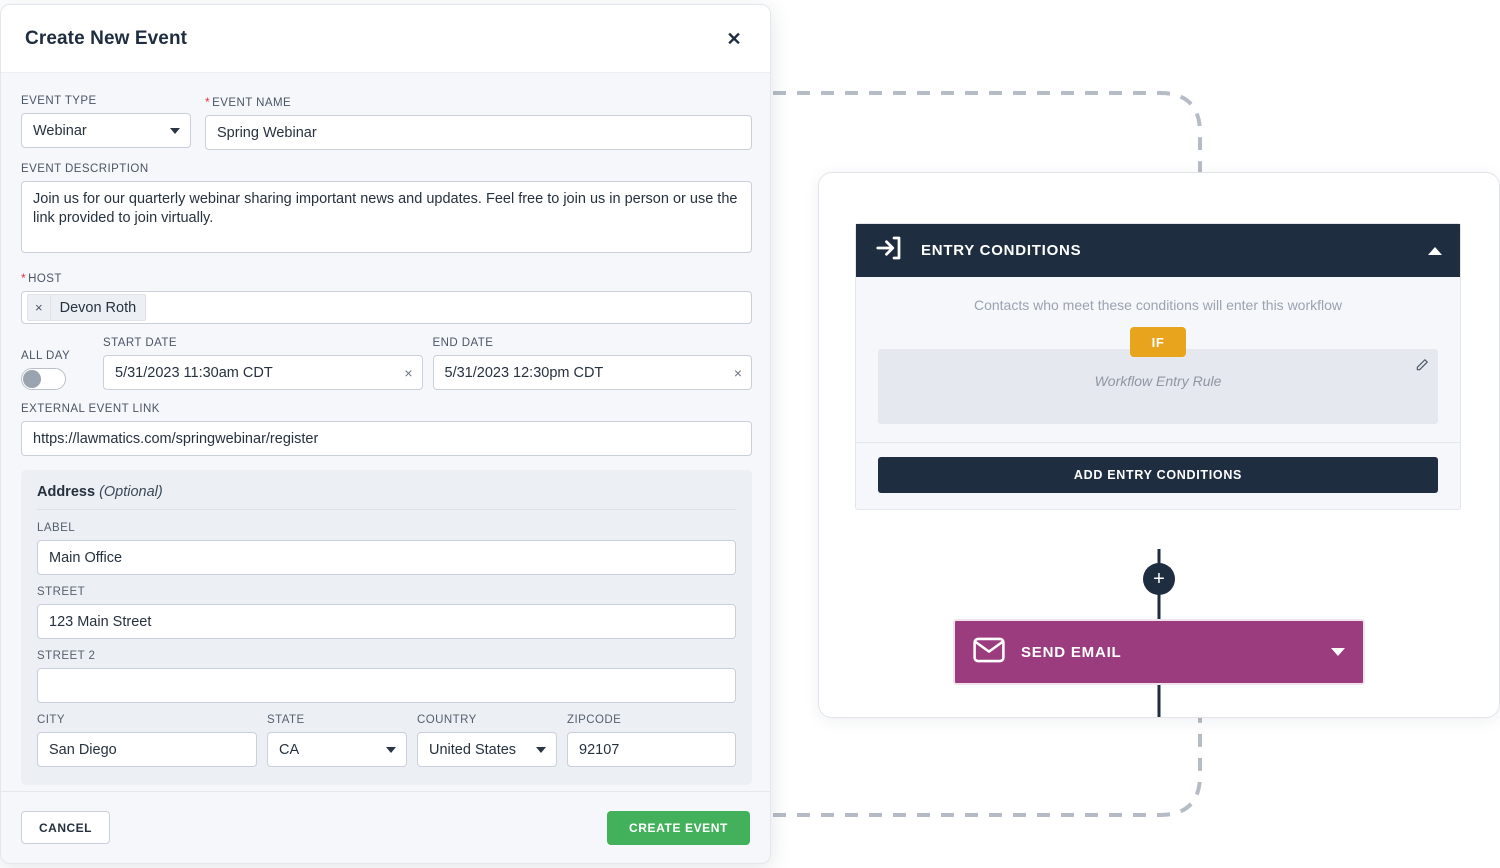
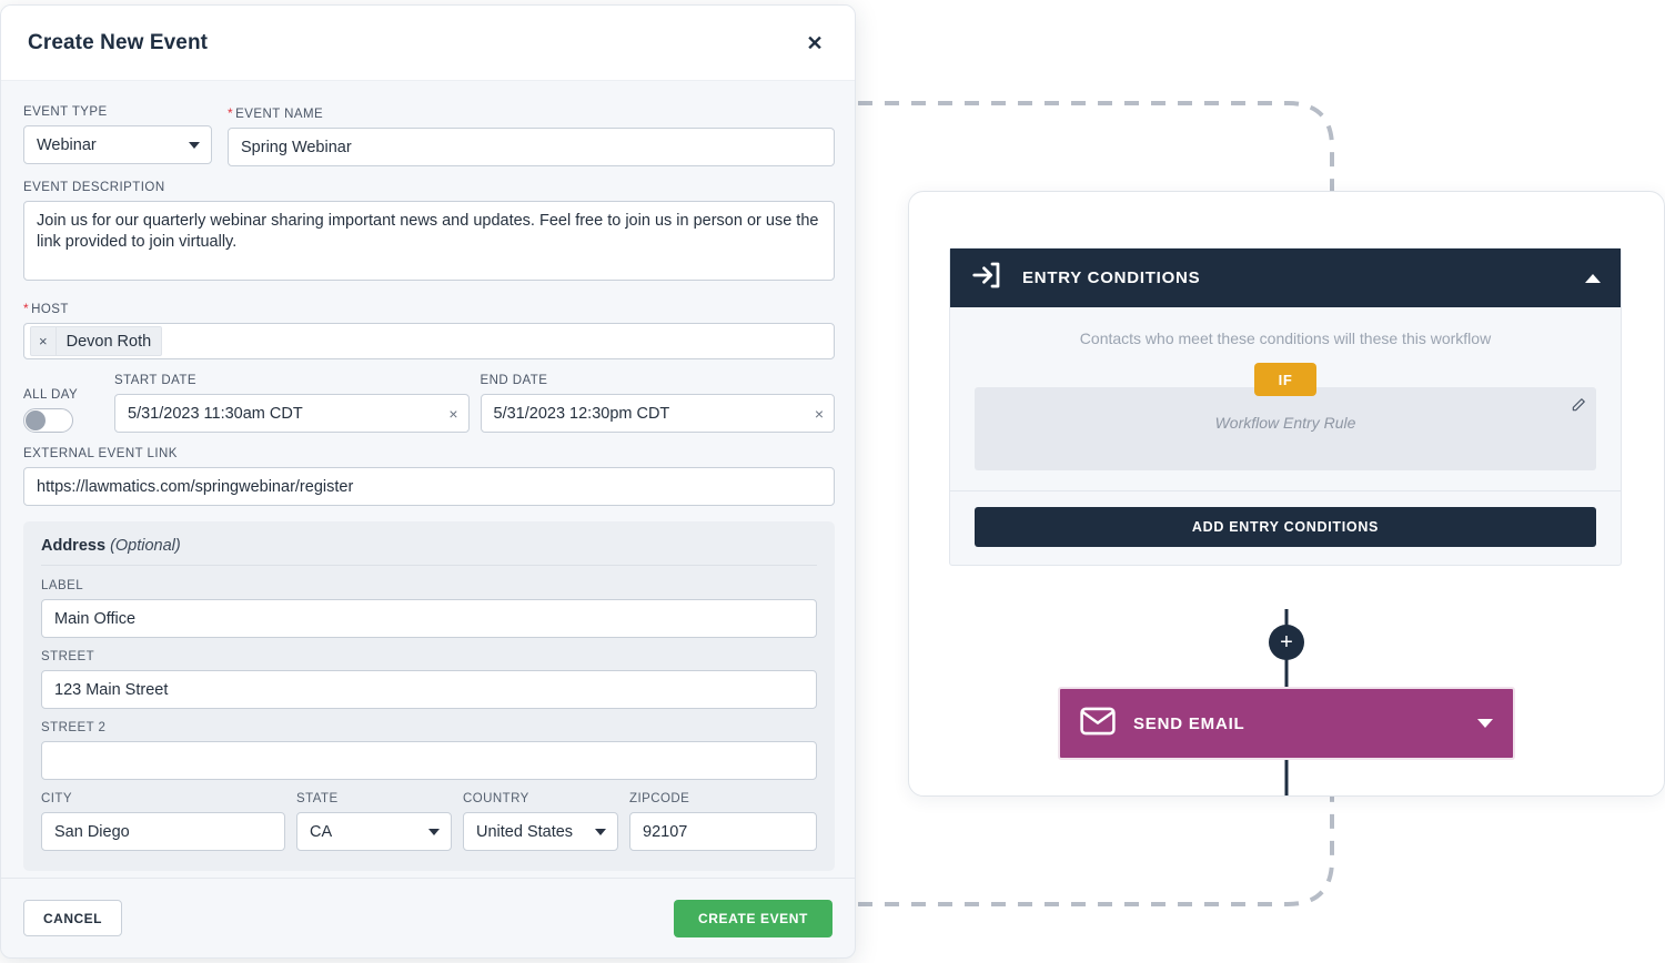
  Create New Event
  ✕
  EVENT TYPE
  Webinar
  * EVENT NAME
  Spring Webinar
  EVENT DESCRIPTION
  * HOST
  ×
  Devon Roth
  ALL DAY
  START DATE
  5/31/2023 11:30am CDT
  ×
  END DATE
  5/31/2023 12:30pm CDT
  ×
  EXTERNAL EVENT LINK
  https://lawmatics.com/springwebinar/register
  Address (Optional)
  LABEL
  Main Office
  STREET
  123 Main Street
  STREET 2
  CITY
  San Diego
  STATE
  CA
  COUNTRY
  United States
  ZIPCODE
  92107
  CANCEL
  CREATE EVENT
  ENTRY CONDITIONS
- Contacts who meet these conditions will enter this workflow
+ Contacts who meet these conditions will these this workflow
  IF
  Workflow Entry Rule
  ADD ENTRY CONDITIONS
  +
  SEND EMAIL
